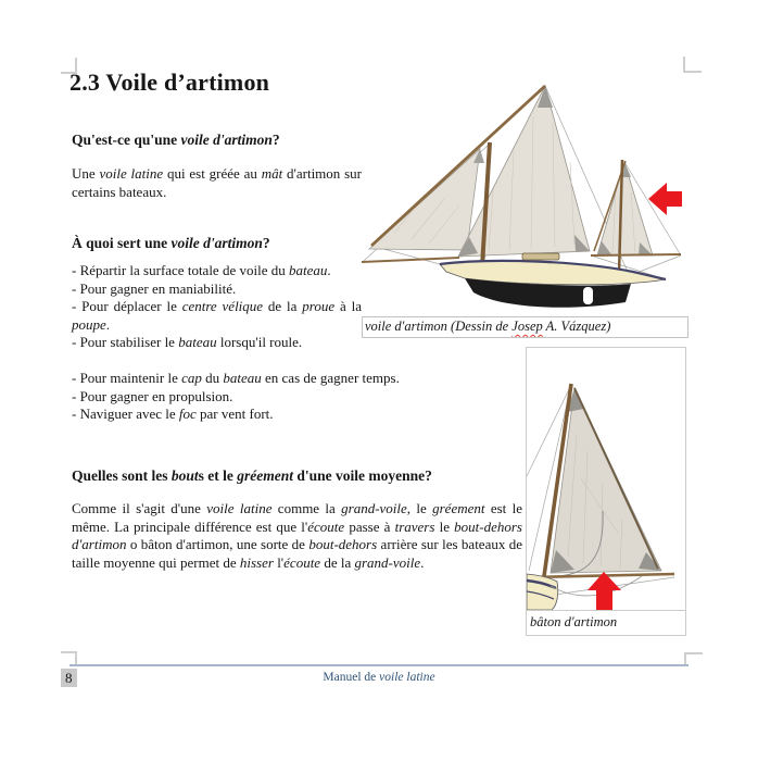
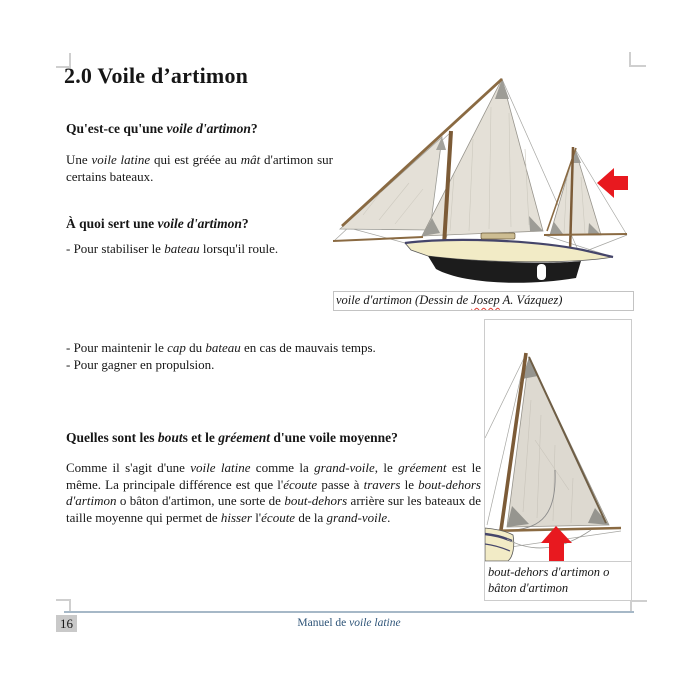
- 2.3 Voile d’artimon
+ 2.0 Voile d’artimon
  Qu'est-ce qu'une voile d'artimon?
  Une voile latine qui est gréée au mât d'artimon sur certains bateaux.
  À quoi sert une voile d'artimon?
- - Répartir la surface totale de voile du bateau.
- - Pour gagner en maniabilité.
- - Pour déplacer le centre vélique de la proue à la poupe.
  - Pour stabiliser le bateau lorsqu'il roule.
- - Pour maintenir le cap du bateau en cas de gagner temps.
+ - Pour maintenir le cap du bateau en cas de mauvais temps.
  - Pour gagner en propulsion.
- - Naviguer avec le foc par vent fort.
  Quelles sont les bouts et le gréement d'une voile moyenne?
  Comme il s'agit d'une voile latine comme la grand-voile, le gréement est le même. La principale différence est que l'écoute passe à travers le bout-dehors d'artimon o bâton d'artimon, une sorte de bout-dehors arrière sur les bateaux de taille moyenne qui permet de hisser l'écoute de la grand-voile.
  voile d'artimon (Dessin de Josep A. Vázquez)
+ bout-dehors d'artimon o
  bâton d'artimon
- 8
+ 16
  Manuel de voile latine
